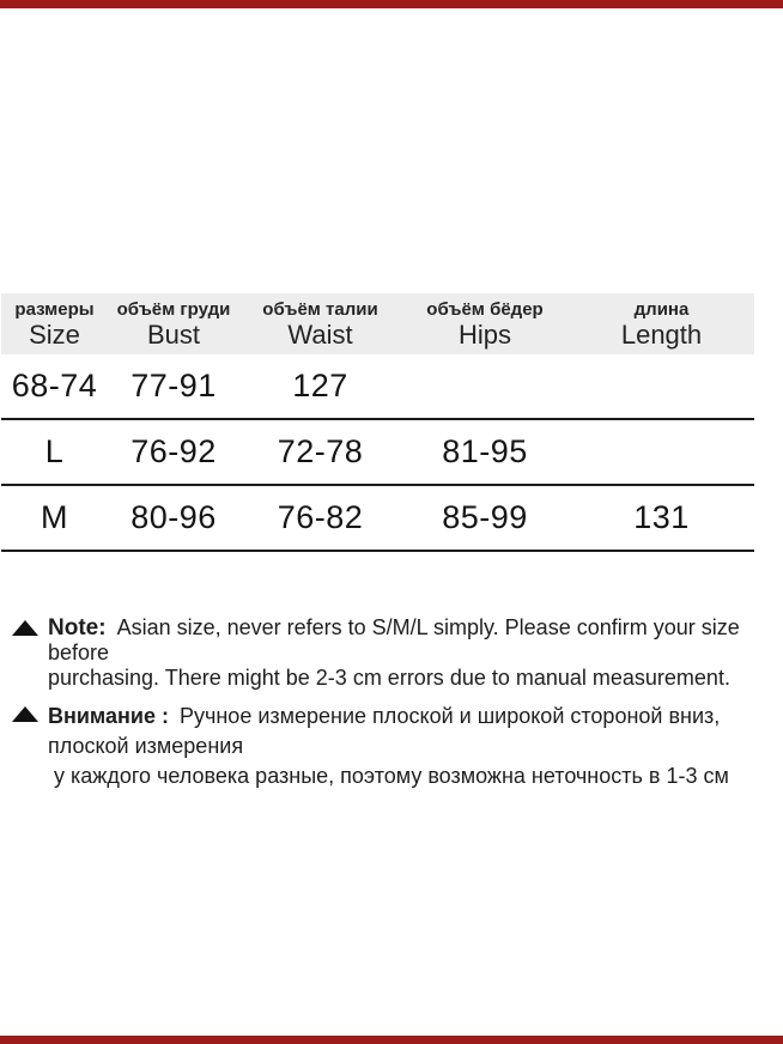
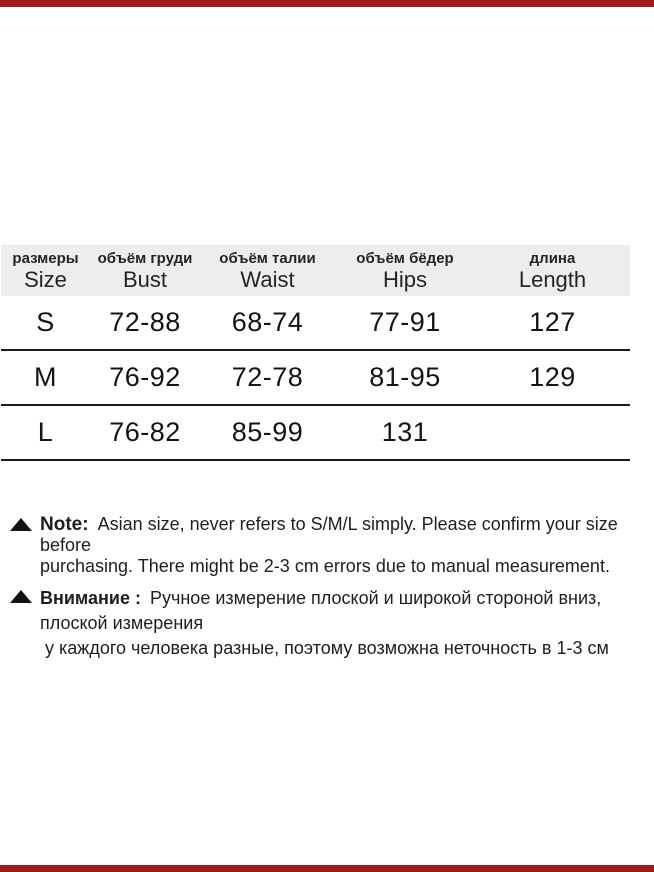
  размеры
  Size
  объём груди
  Bust
  объём талии
  Waist
  объём бёдер
  Hips
  длина
  Length
+ S
+ 72-88
  68-74
  77-91
  127
- L
+ M
  76-92
  72-78
  81-95
+ 129
- M
+ L
- 80-96
  76-82
  85-99
  131
  Note: Asian size, never refers to S/M/L simply. Please confirm your size before
  purchasing. There might be 2-3 cm errors due to manual measurement.
  Внимание : Ручное измерение плоской и широкой стороной вниз, плоской измерения
  у каждого человека разные, поэтому возможна неточность в 1-3 см
